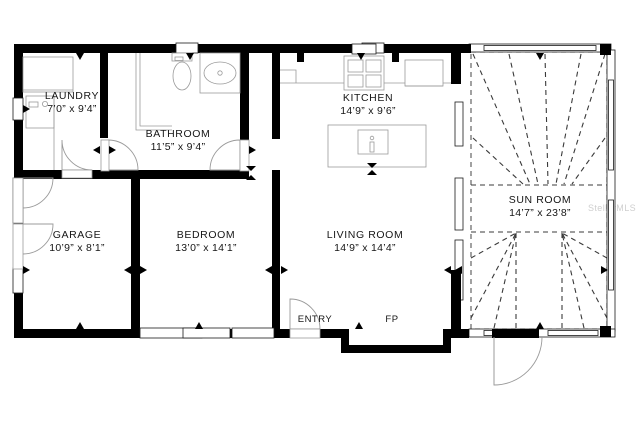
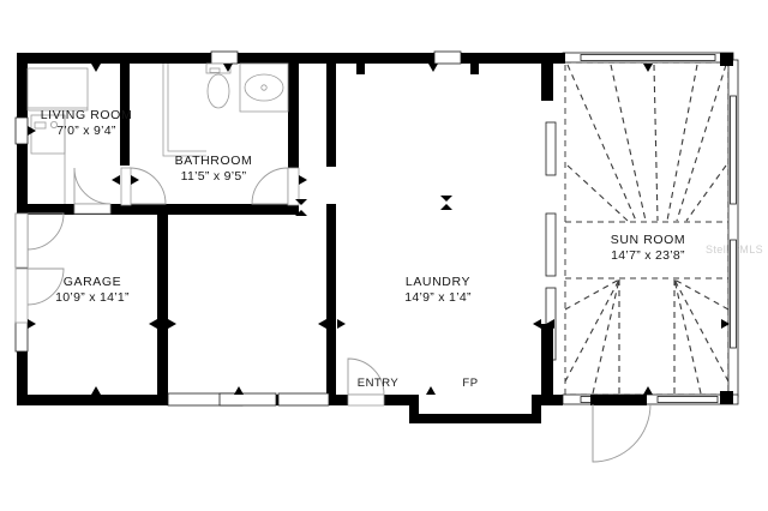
  SUN ROOM
  14’7” x 23’8”
  StellMLS
- LAUNDRY
+ LIVING ROOM
  7’0” x 9’4”
  BATHROOM
- 11’5” x 9’4”
+ 11’5” x 9’5”
- KITCHEN
- 14’9” x 9’6”
  GARAGE
- 10’9” x 8’1”
+ 10’9” x 14’1”
- BEDROOM
- 13’0” x 14’1”
- LIVING ROOM
+ LAUNDRY
- 14’9” x 14’4”
+ 14’9” x 1’4”
  ENTRY
  FP
